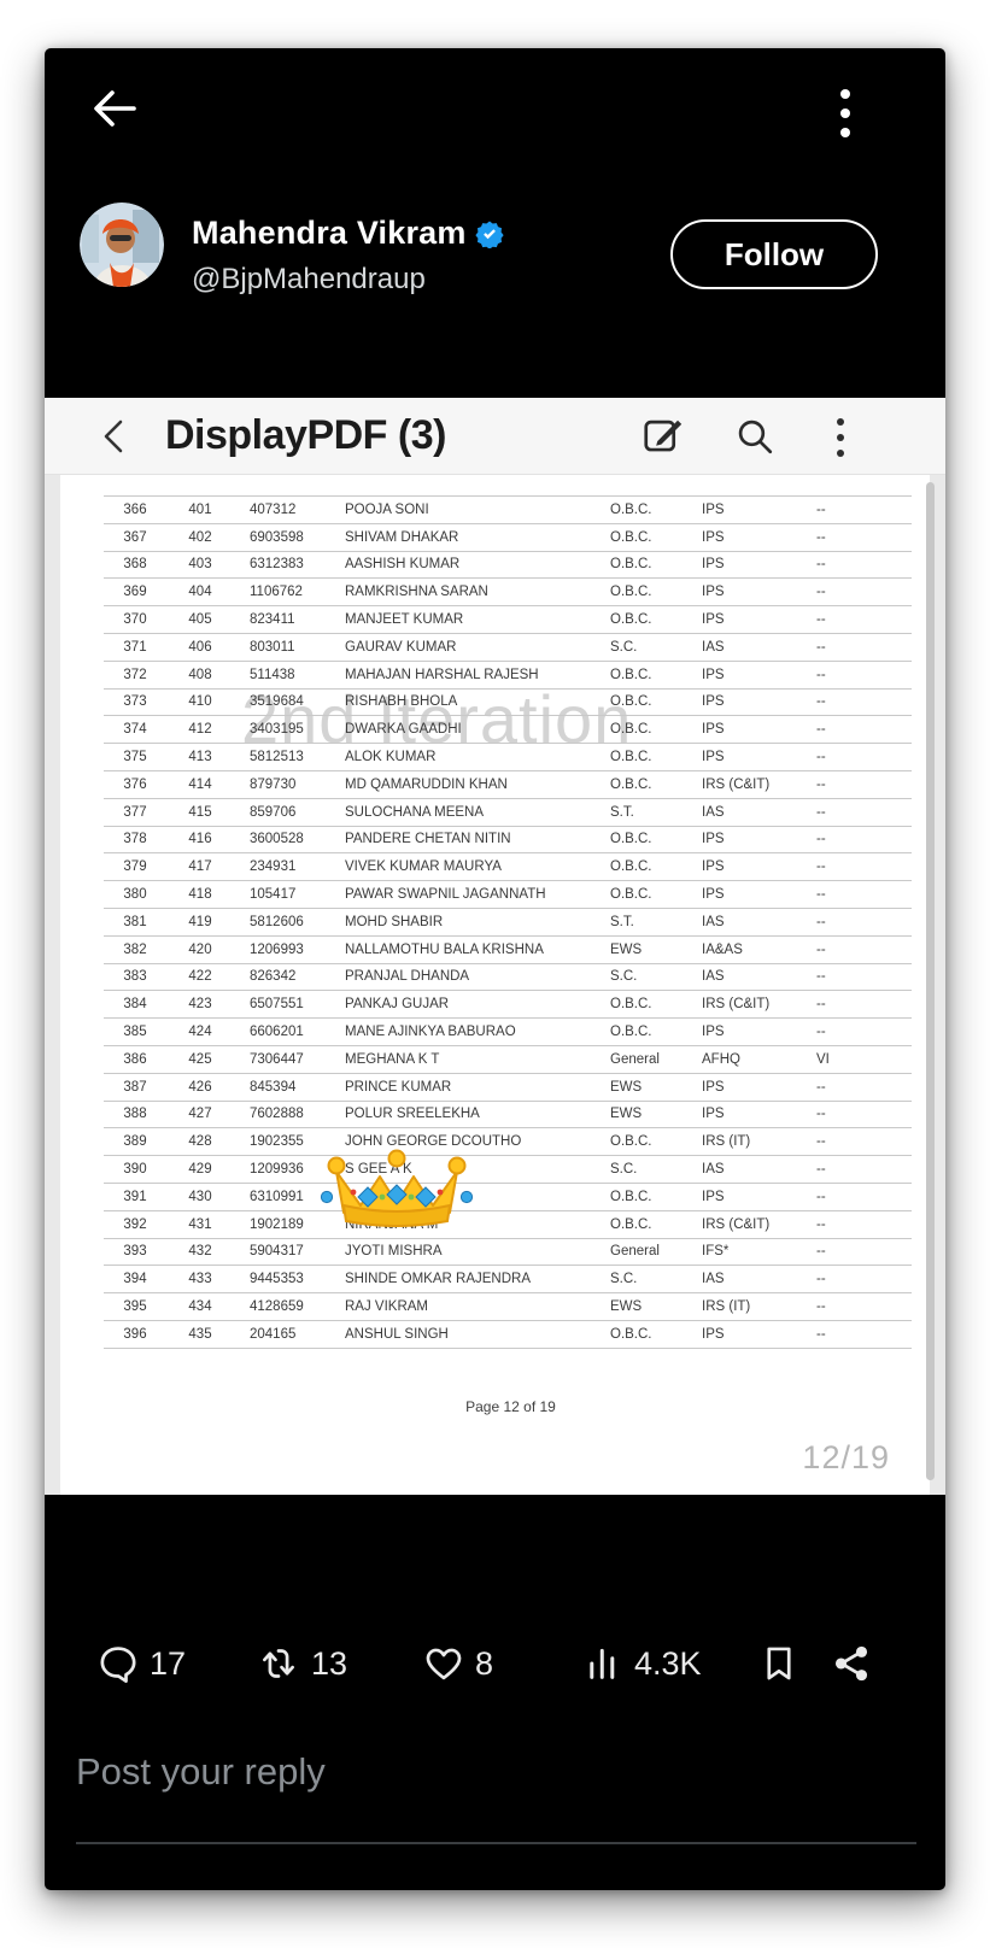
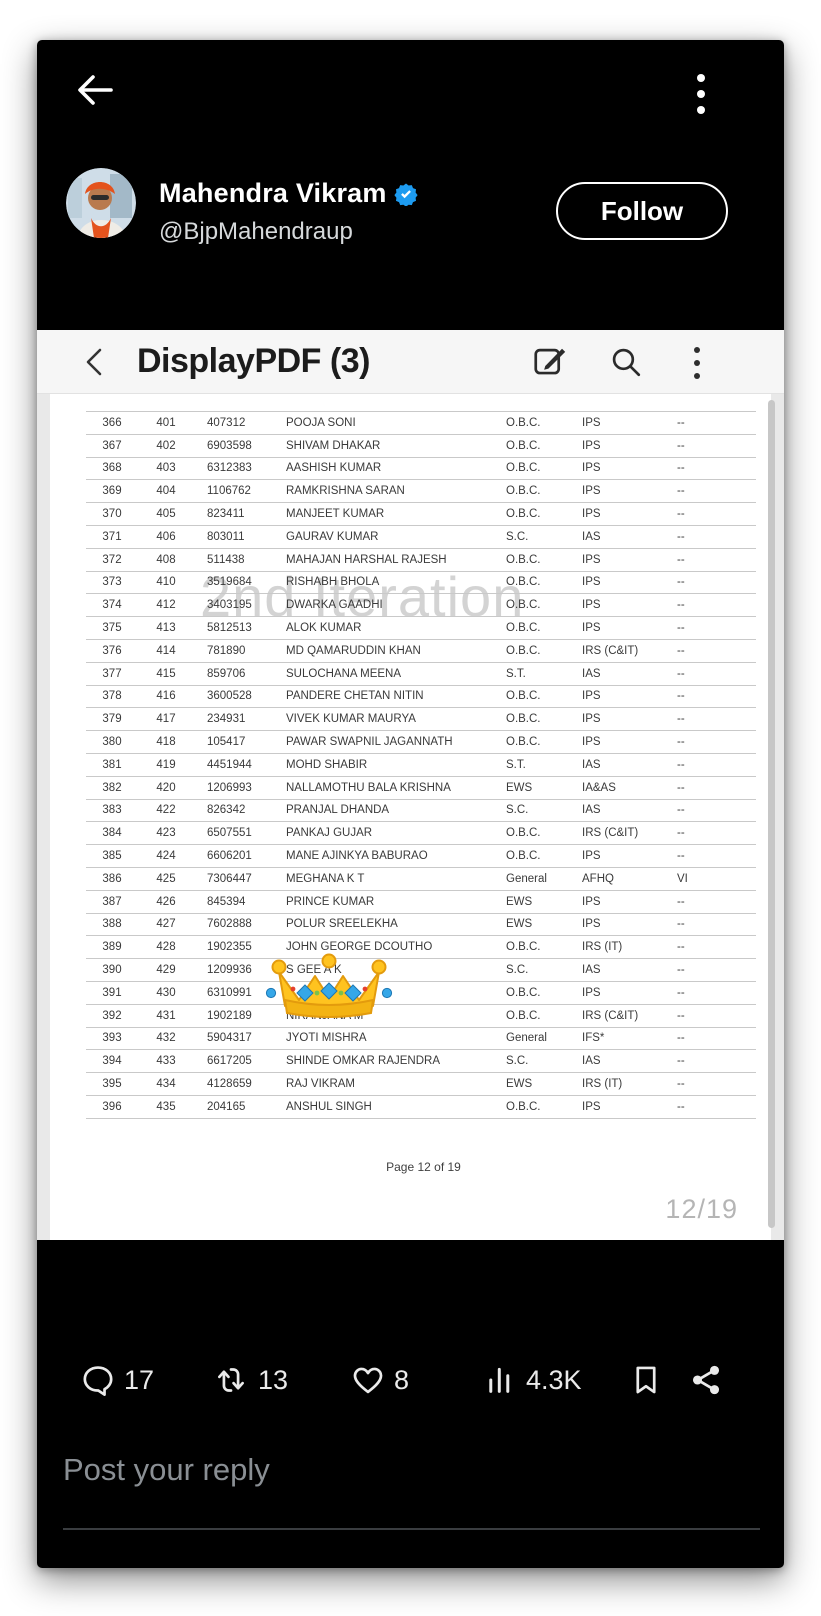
  Mahendra Vikram
  @BjpMahendraup
  Follow
  DisplayPDF (3)
  2nd Iteration
  366	401	407312	POOJA SONI	O.B.C.	IPS	--
  367	402	6903598	SHIVAM DHAKAR	O.B.C.	IPS	--
  368	403	6312383	AASHISH KUMAR	O.B.C.	IPS	--
  369	404	1106762	RAMKRISHNA SARAN	O.B.C.	IPS	--
  370	405	823411	MANJEET KUMAR	O.B.C.	IPS	--
  371	406	803011	GAURAV KUMAR	S.C.	IAS	--
  372	408	511438	MAHAJAN HARSHAL RAJESH	O.B.C.	IPS	--
  373	410	3519684	RISHABH BHOLA	O.B.C.	IPS	--
  374	412	3403195	DWARKA GAADHI	O.B.C.	IPS	--
  375	413	5812513	ALOK KUMAR	O.B.C.	IPS	--
- 376	414	879730	MD QAMARUDDIN KHAN	O.B.C.	IRS (C&IT)	--
+ 376	414	781890	MD QAMARUDDIN KHAN	O.B.C.	IRS (C&IT)	--
  377	415	859706	SULOCHANA MEENA	S.T.	IAS	--
  378	416	3600528	PANDERE CHETAN NITIN	O.B.C.	IPS	--
  379	417	234931	VIVEK KUMAR MAURYA	O.B.C.	IPS	--
  380	418	105417	PAWAR SWAPNIL JAGANNATH	O.B.C.	IPS	--
- 381	419	5812606	MOHD SHABIR	S.T.	IAS	--
+ 381	419	4451944	MOHD SHABIR	S.T.	IAS	--
  382	420	1206993	NALLAMOTHU BALA KRISHNA	EWS	IA&AS	--
  383	422	826342	PRANJAL DHANDA	S.C.	IAS	--
  384	423	6507551	PANKAJ GUJAR	O.B.C.	IRS (C&IT)	--
  385	424	6606201	MANE AJINKYA BABURAO	O.B.C.	IPS	--
  386	425	7306447	MEGHANA K T	General	AFHQ	VI
  387	426	845394	PRINCE KUMAR	EWS	IPS	--
  388	427	7602888	POLUR SREELEKHA	EWS	IPS	--
  389	428	1902355	JOHN GEORGE DCOUTHO	O.B.C.	IRS (IT)	--
  390	429	1209936	S GEE A K	S.C.	IAS	--
  391	430	6310991		O.B.C.	IPS	--
  392	431	1902189	NI	O.B.C.	IRS (C&IT)	--
  393	432	5904317	JYOTI MISHRA	General	IFS*	--
- 394	433	9445353	SHINDE OMKAR RAJENDRA	S.C.	IAS	--
+ 394	433	6617205	SHINDE OMKAR RAJENDRA	S.C.	IAS	--
  395	434	4128659	RAJ VIKRAM	EWS	IRS (IT)	--
  396	435	204165	ANSHUL SINGH	O.B.C.	IPS	--
  Page 12 of 19
  12/19
  17
  13
  8
  4.3K
  Post your reply
